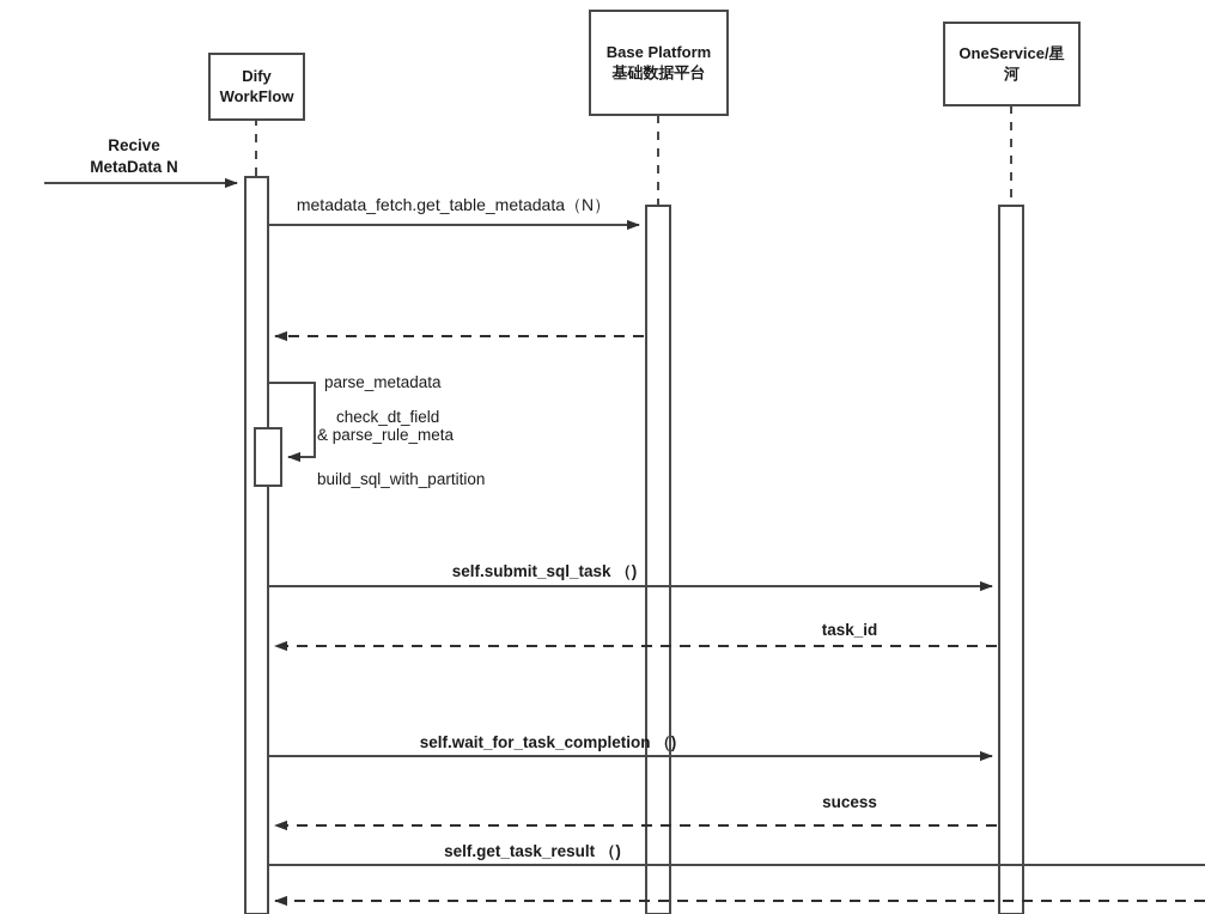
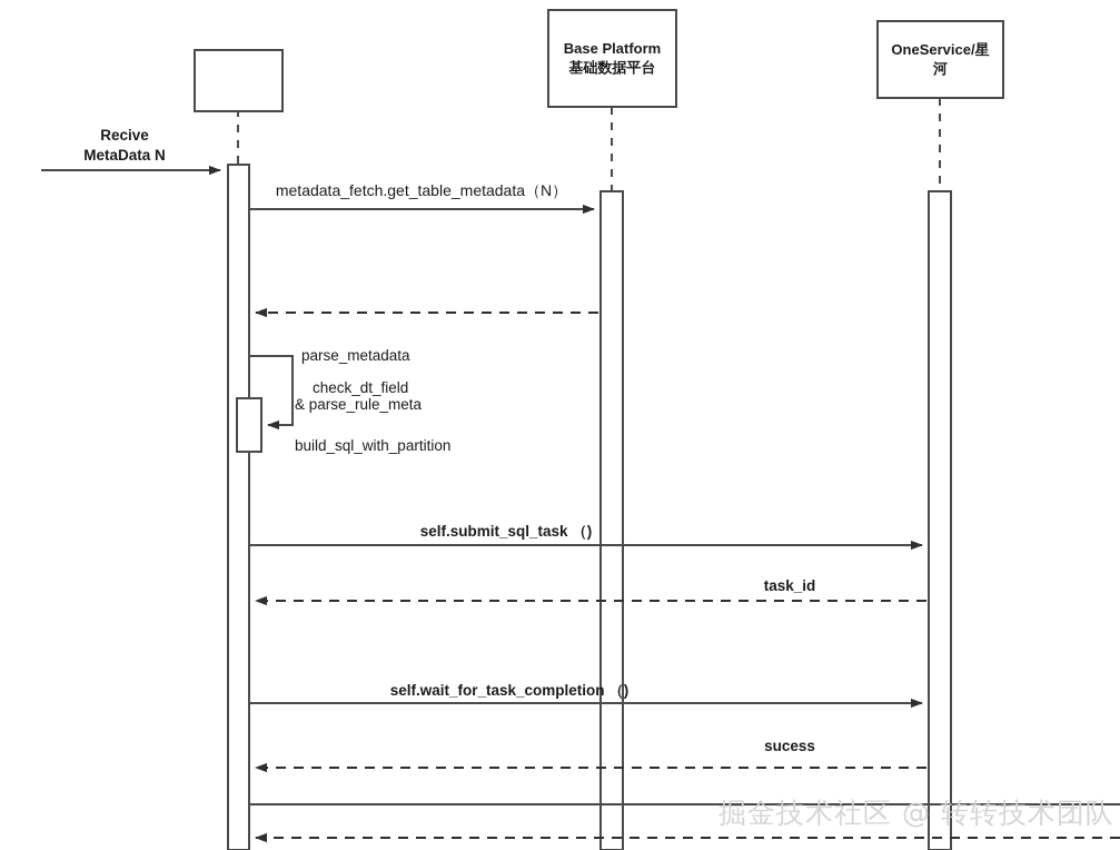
- Dify
- WorkFlow
  Base Platform
  基础数据平台
  OneService/星
  河
  Recive
  MetaData N
  metadata_fetch.get_table_metadata（N）
  self.submit_sql_task （)
  task_id
  self.wait_for_task_completion （)
  sucess
- self.get_task_result （)
  parse_metadata
  check_dt_field
  & parse_rule_meta
  build_sql_with_partition
+ 掘金技术社区 @ 转转技术团队
